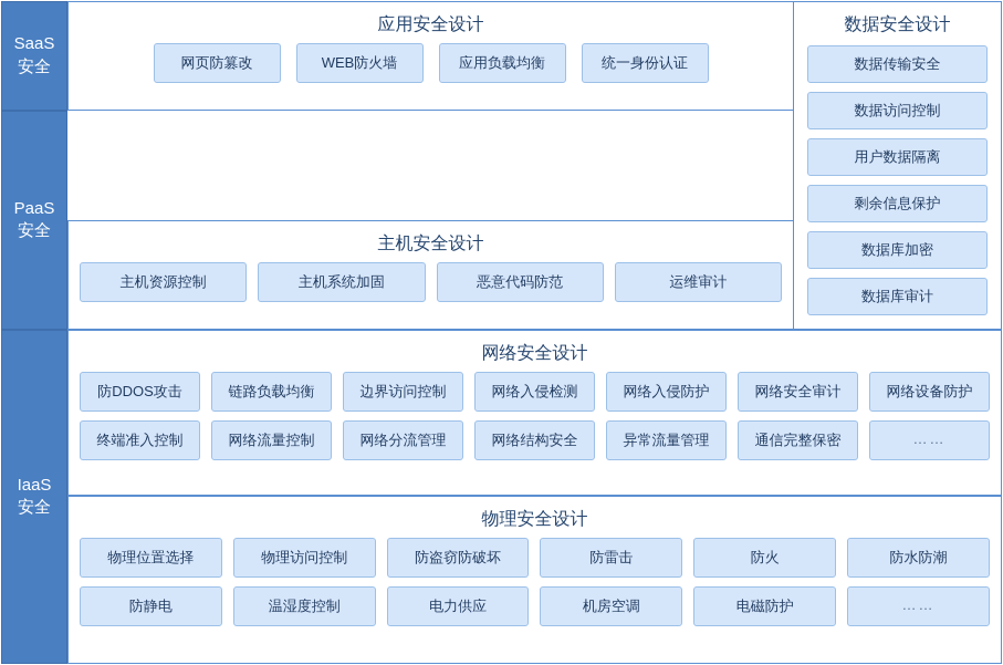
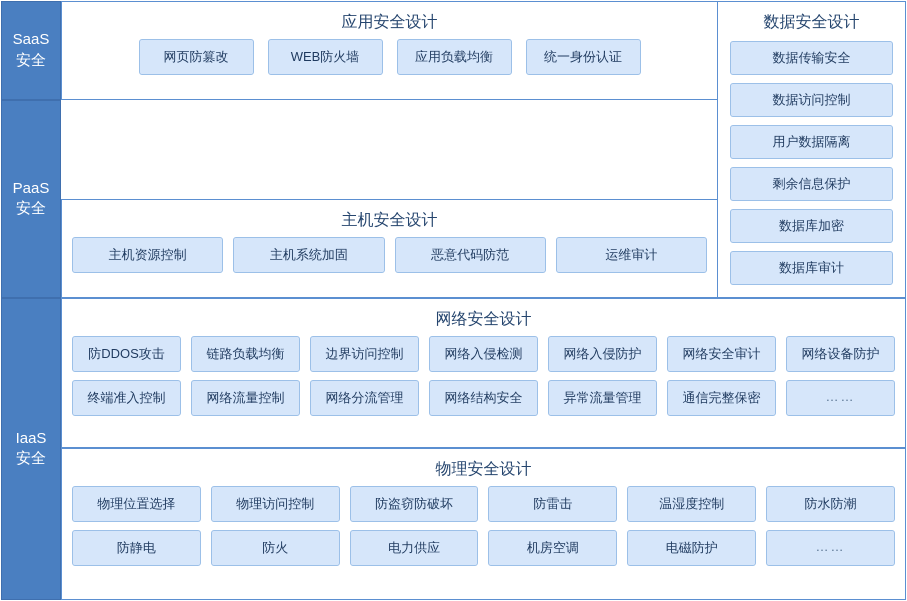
  SaaS
  安全
  PaaS
  安全
  IaaS
  安全
  应用安全设计
  网页防篡改
  WEB防火墙
  应用负载均衡
  统一身份认证
  主机安全设计
  主机资源控制
  主机系统加固
  恶意代码防范
  运维审计
  网络安全设计
  防DDOS攻击
  链路负载均衡
  边界访问控制
  网络入侵检测
  网络入侵防护
  网络安全审计
  网络设备防护
  终端准入控制
  网络流量控制
  网络分流管理
  网络结构安全
  异常流量管理
  通信完整保密
  ……
  物理安全设计
  物理位置选择
  物理访问控制
  防盗窃防破坏
  防雷击
- 防火
+ 温湿度控制
  防水防潮
  防静电
- 温湿度控制
+ 防火
  电力供应
  机房空调
  电磁防护
  ……
  数据安全设计
  数据传输安全
  数据访问控制
  用户数据隔离
  剩余信息保护
  数据库加密
  数据库审计
